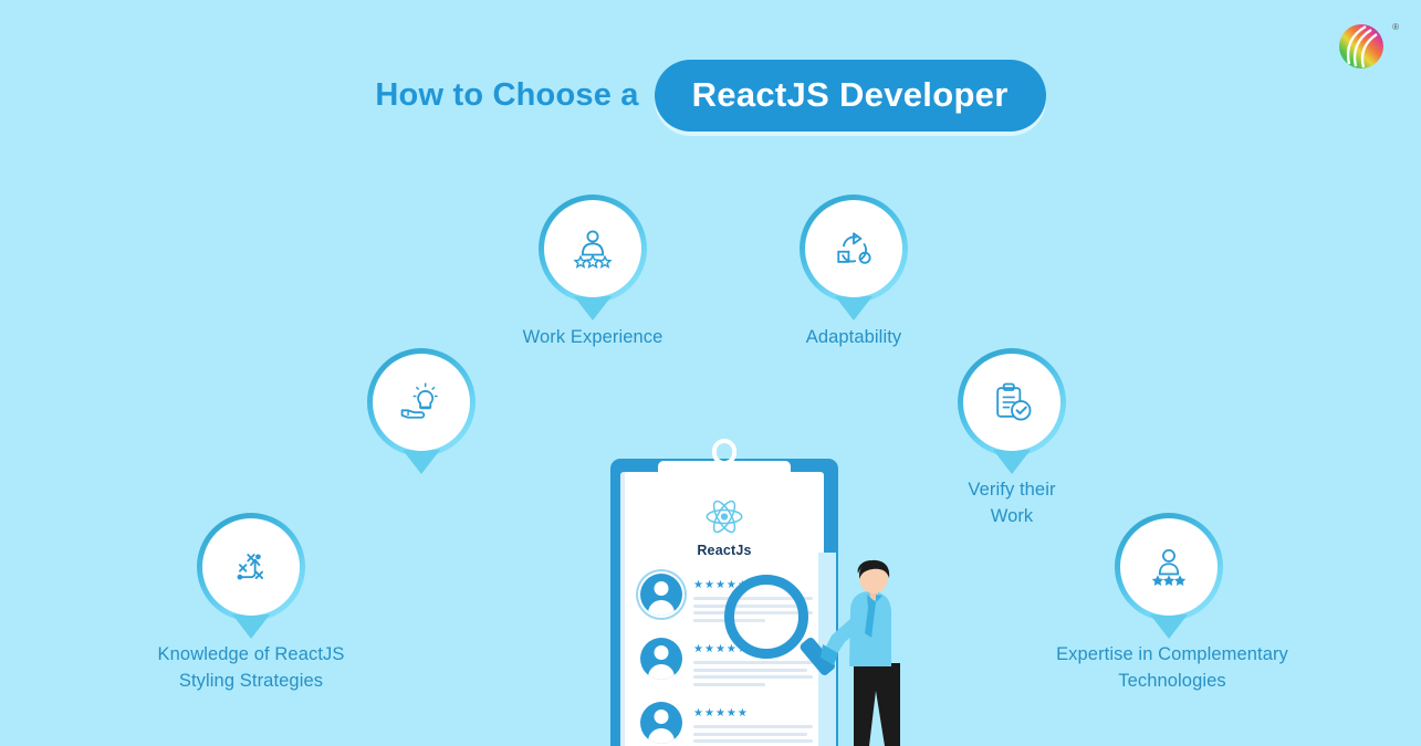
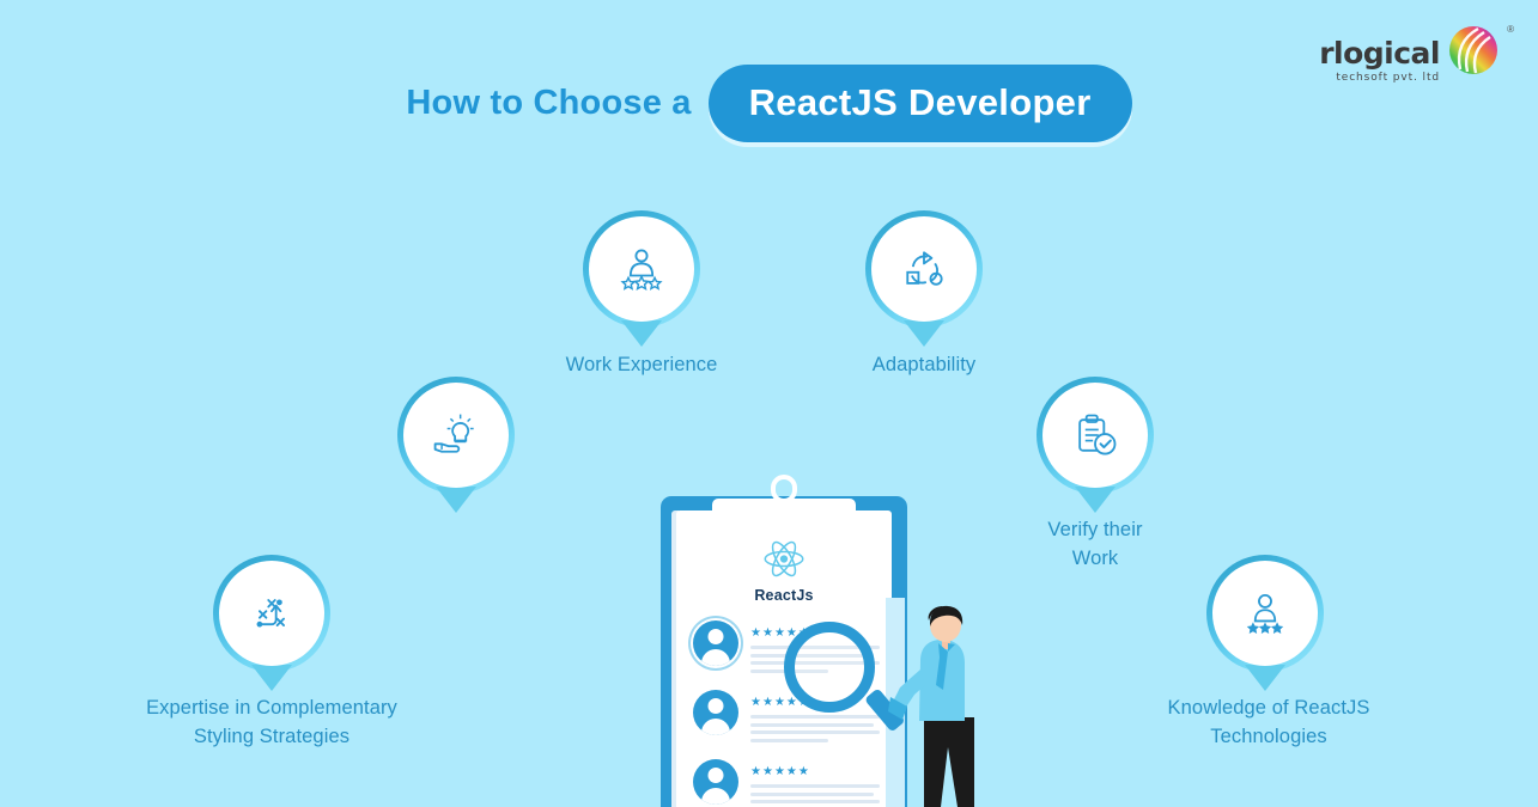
+ rlogical
+ techsoft pvt. ltd
  ®
  How to Choose a
  ReactJS Developer
  Work Experience
  Adaptability
  Verify their
  Work
- Knowledge of ReactJS
+ Expertise in Complementary
  Styling Strategies
- Expertise in Complementary
+ Knowledge of ReactJS
  Technologies
  ReactJs
  ★★★★★
  ★★★★★
  ★★★★★
